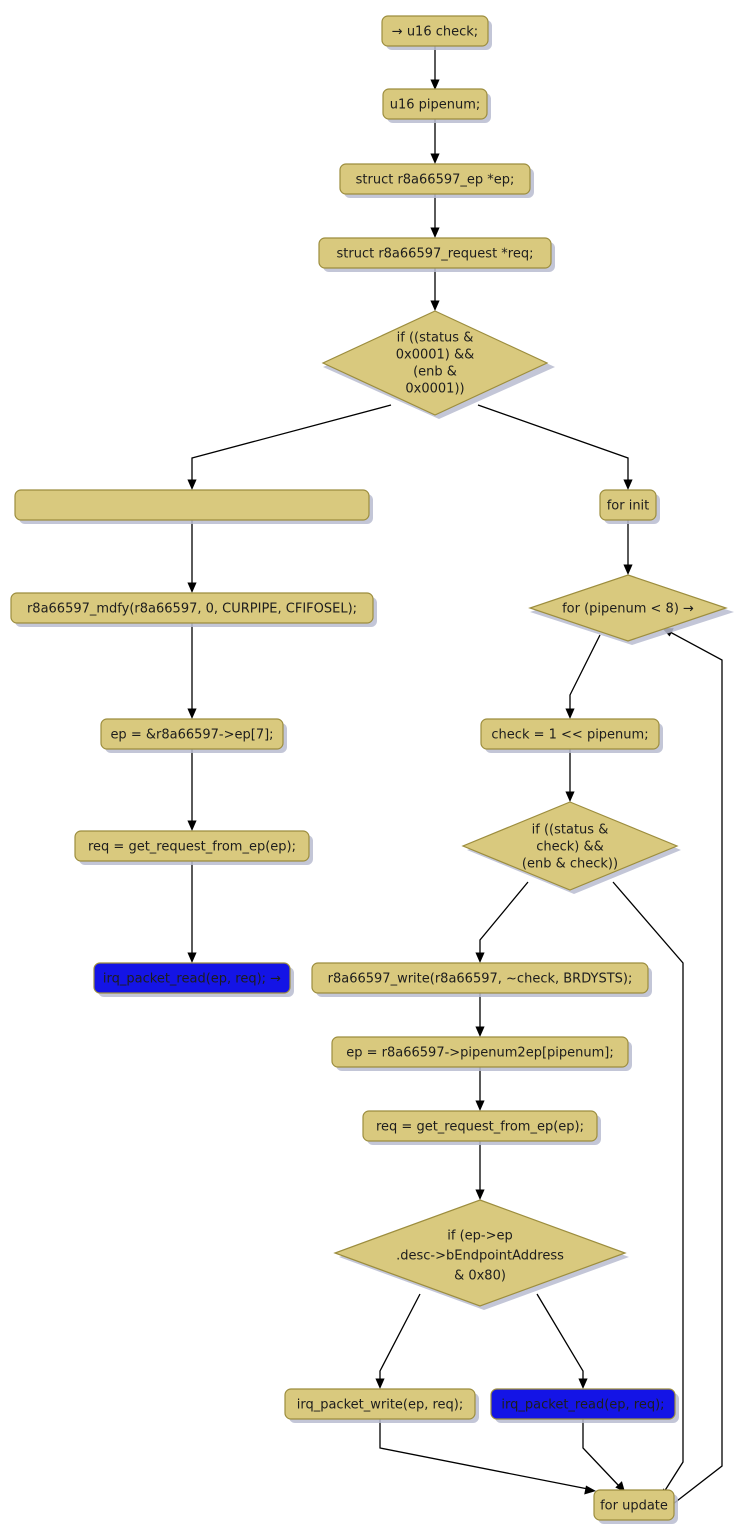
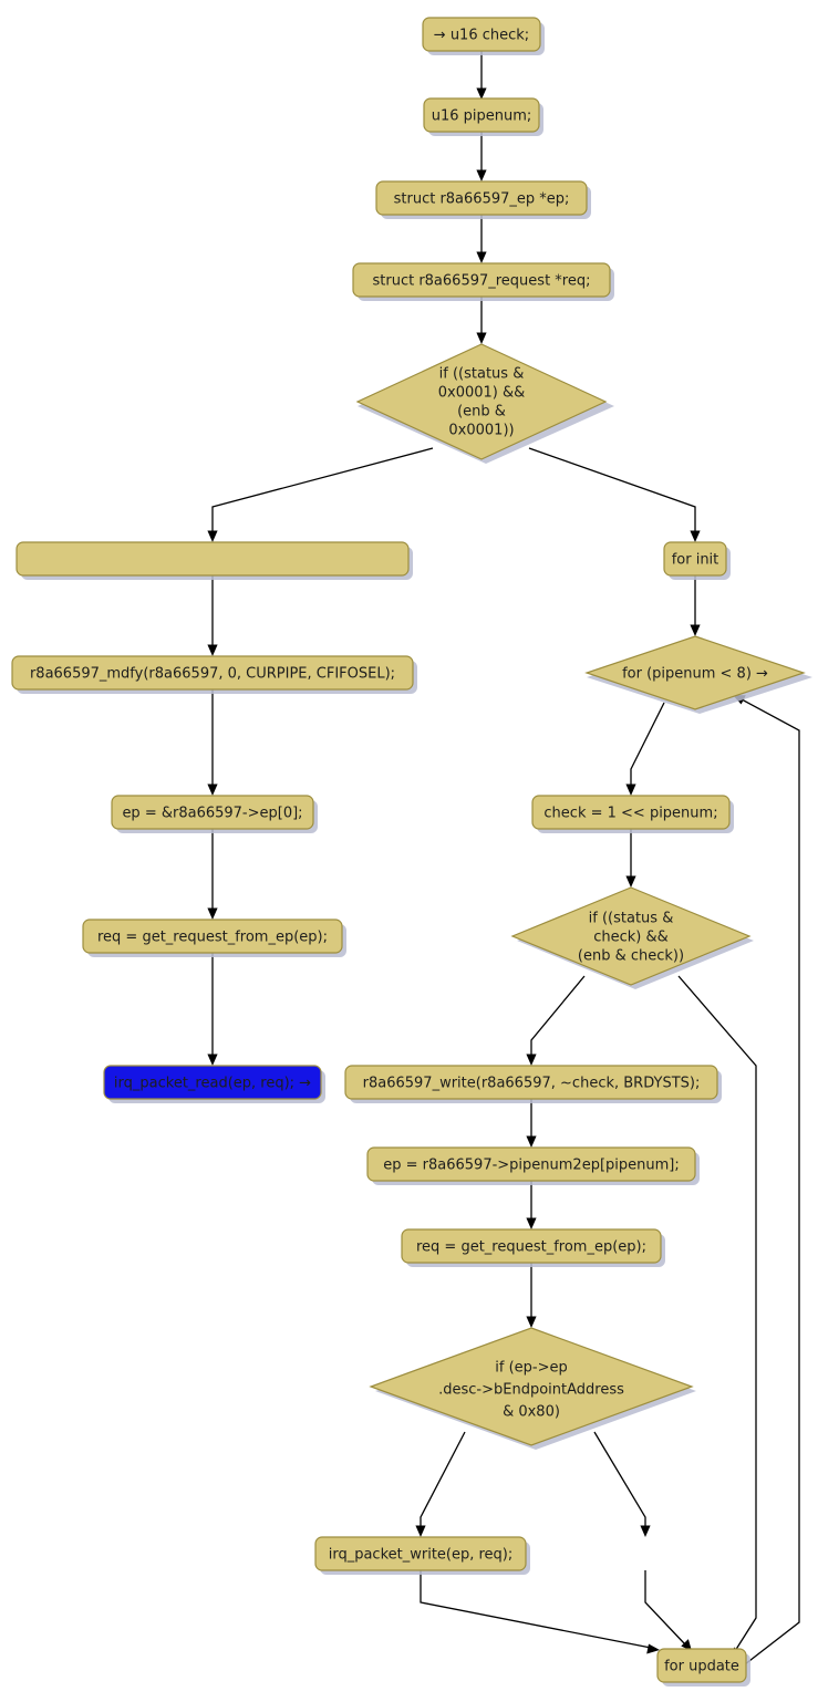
  → u16 check;
  u16 pipenum;
  struct r8a66597_ep *ep;
  struct r8a66597_request *req;
  if ((status &
  0x0001) &&
  (enb &
  0x0001))
  for init
  r8a66597_mdfy(r8a66597, 0, CURPIPE, CFIFOSEL);
  for (pipenum < 8) →
- ep = &r8a66597->ep[7];
+ ep = &r8a66597->ep[0];
  check = 1 << pipenum;
  req = get_request_from_ep(ep);
  if ((status &
  check) &&
  (enb & check))
  irq_packet_read(ep, req); →
  r8a66597_write(r8a66597, ~check, BRDYSTS);
  ep = r8a66597->pipenum2ep[pipenum];
  req = get_request_from_ep(ep);
  if (ep->ep
  .desc->bEndpointAddress
  & 0x80)
  irq_packet_write(ep, req);
- irq_packet_read(ep, req);
  for update
